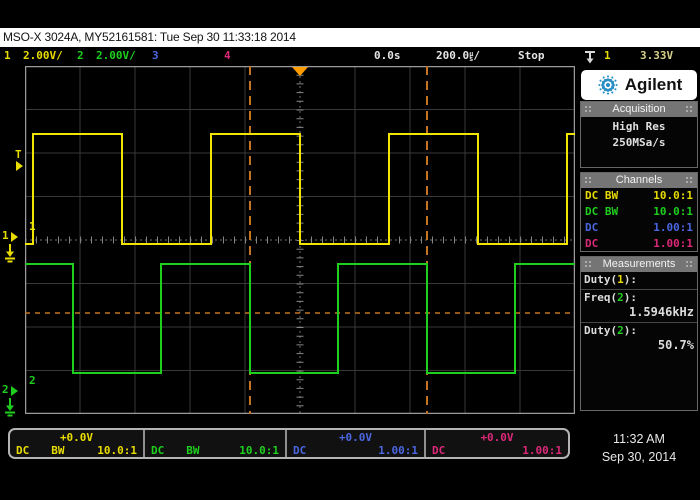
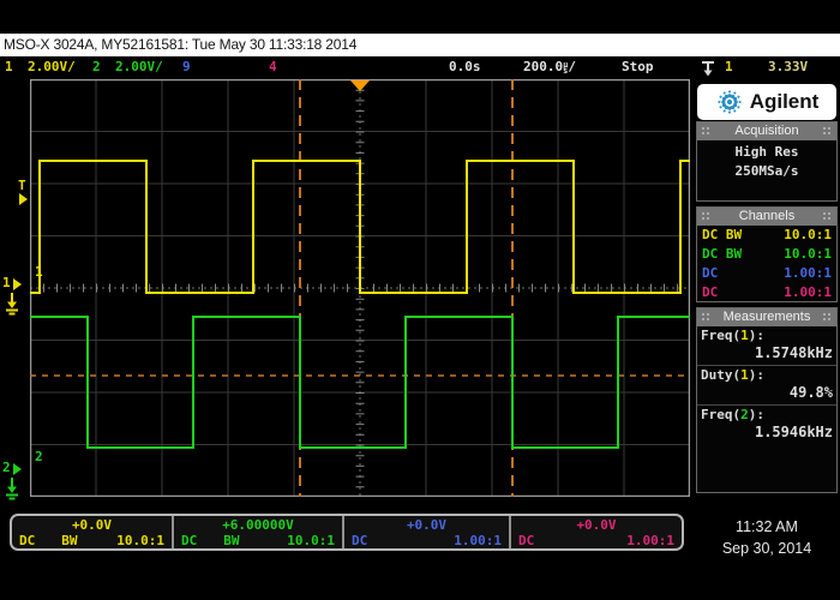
- MSO-X 3024A, MY52161581: Tue Sep 30 11:33:18 2014
+ MSO-X 3024A, MY52161581: Tue May 30 11:33:18 2014
  1
  2.00V/
  2
  2.00V/
- 3
+ 9
  4
  0.0s
  200.0
  µ
  s
  /
  Stop
  1
  3.33V
  1
  2
  T
  1
  2
  Agilent
  Acquisition
  High Res
  250MSa/s
  Channels
  DC BW
  10.0:1
  DC BW
  10.0:1
  DC
  1.00:1
  DC
  1.00:1
  Measurements
+ Freq(1):
+ 1.5748kHz
  Duty(1):
+ 49.8%
  Freq(2):
  1.5946kHz
- Duty(2):
- 50.7%
  +0.0V
  DC
  BW
  10.0:1
+ +6.00000V
  DC
  BW
  10.0:1
  +0.0V
  DC
  1.00:1
  +0.0V
  DC
  1.00:1
  11:32 AM
  Sep 30, 2014
